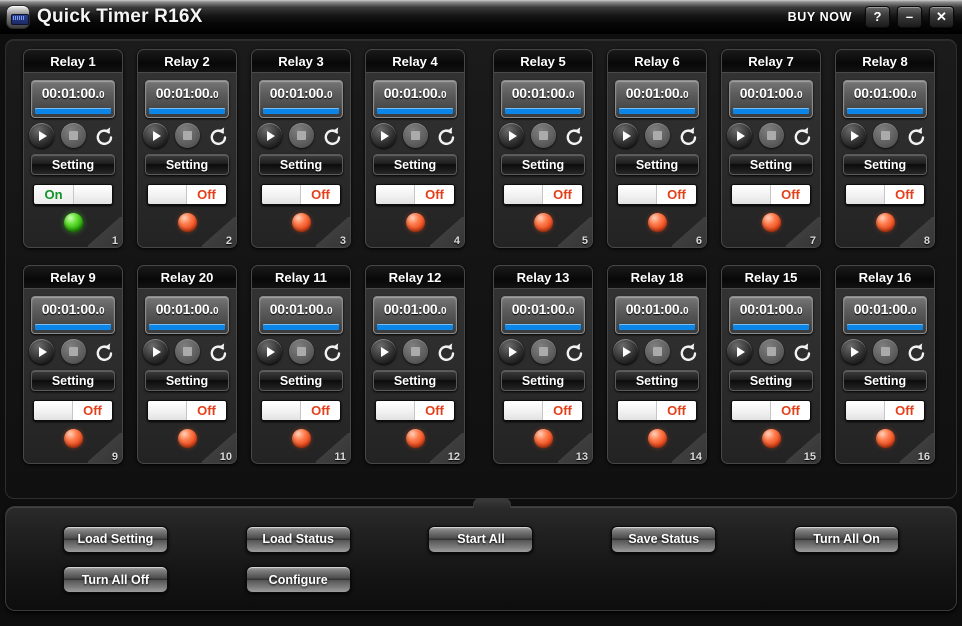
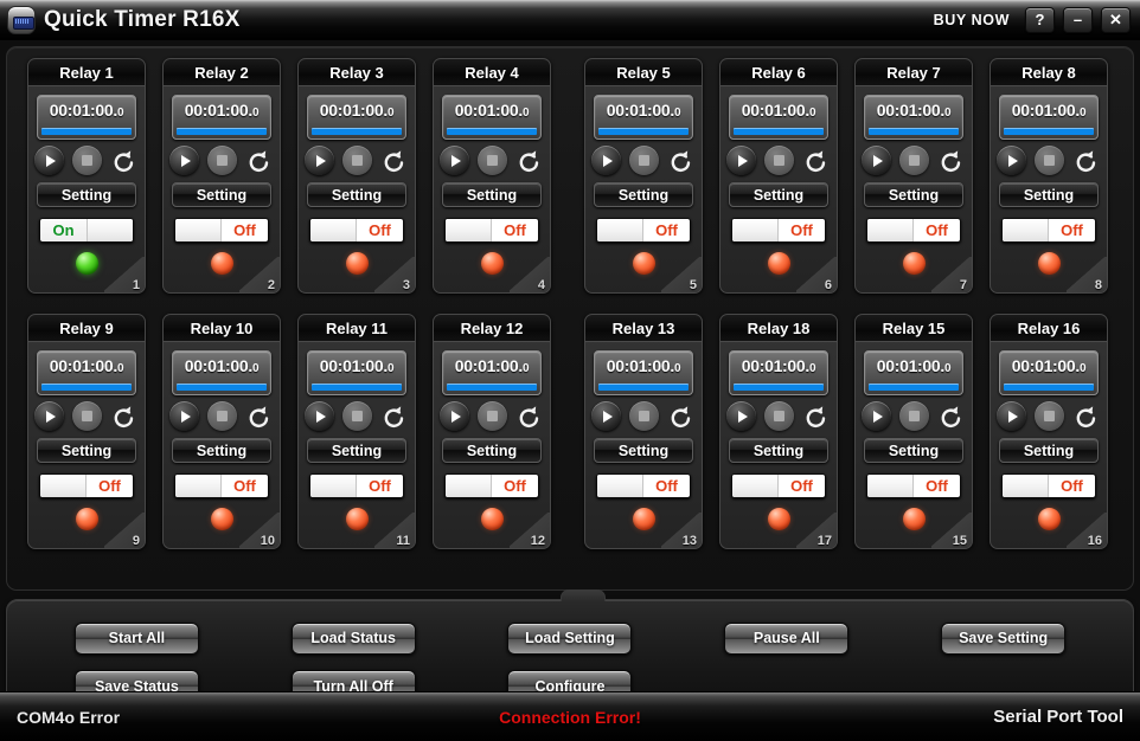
  Quick Timer R16X
  BUY NOW
  ?
  –
  ✕
  Relay 1
  00:01:00.0
  Setting
  On
  1
  Relay 2
  00:01:00.0
  Setting
  Off
  2
  Relay 3
  00:01:00.0
  Setting
  Off
  3
  Relay 4
  00:01:00.0
  Setting
  Off
  4
  Relay 5
  00:01:00.0
  Setting
  Off
  5
  Relay 6
  00:01:00.0
  Setting
  Off
  6
  Relay 7
  00:01:00.0
  Setting
  Off
  7
  Relay 8
  00:01:00.0
  Setting
  Off
  8
  Relay 9
  00:01:00.0
  Setting
  Off
  9
- Relay 20
+ Relay 10
  00:01:00.0
  Setting
  Off
  10
  Relay 11
  00:01:00.0
  Setting
  Off
  11
  Relay 12
  00:01:00.0
  Setting
  Off
  12
  Relay 13
  00:01:00.0
  Setting
  Off
  13
  Relay 18
  00:01:00.0
  Setting
  Off
- 14
+ 17
  Relay 15
  00:01:00.0
  Setting
  Off
  15
  Relay 16
  00:01:00.0
  Setting
  Off
  16
- Load Setting
+ Start All
  Load Status
- Start All
+ Load Setting
+ Pause All
+ Save Setting
  Save Status
- Turn All On
  Turn All Off
  Configure
+ COM4o Error
+ Connection Error!
+ Serial Port Tool
